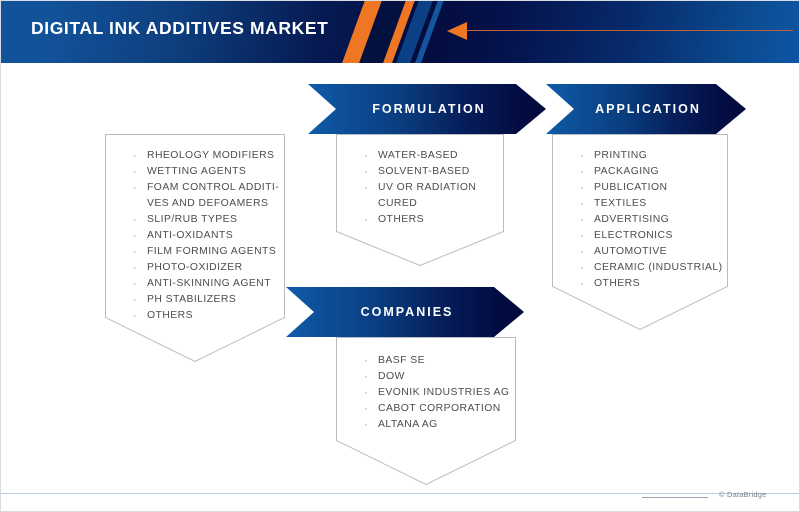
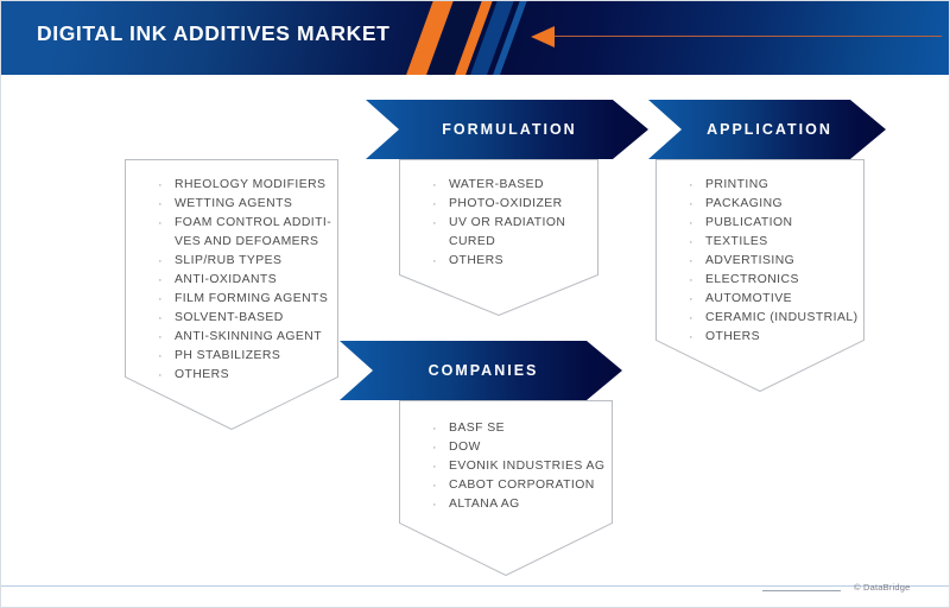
  DIGITAL INK ADDITIVES MARKET
  ·
  RHEOLOGY MODIFIERS
  ·
  WETTING AGENTS
  ·
  FOAM CONTROL ADDITI-
  VES AND DEFOAMERS
  ·
  SLIP/RUB TYPES
  ·
  ANTI-OXIDANTS
  ·
  FILM FORMING AGENTS
  ·
- PHOTO-OXIDIZER
+ SOLVENT-BASED
  ·
  ANTI-SKINNING AGENT
  ·
  PH STABILIZERS
  ·
  OTHERS
  FORMULATION
  ·
  WATER-BASED
  ·
- SOLVENT-BASED
+ PHOTO-OXIDIZER
  ·
  UV OR RADIATION
  CURED
  ·
  OTHERS
  APPLICATION
  ·
  PRINTING
  ·
  PACKAGING
  ·
  PUBLICATION
  ·
  TEXTILES
  ·
  ADVERTISING
  ·
  ELECTRONICS
  ·
  AUTOMOTIVE
  ·
  CERAMIC (INDUSTRIAL)
  ·
  OTHERS
  COMPANIES
  ·
  BASF SE
  ·
  DOW
  ·
  EVONIK INDUSTRIES AG
  ·
  CABOT CORPORATION
  ·
  ALTANA AG
  © DataBridge
